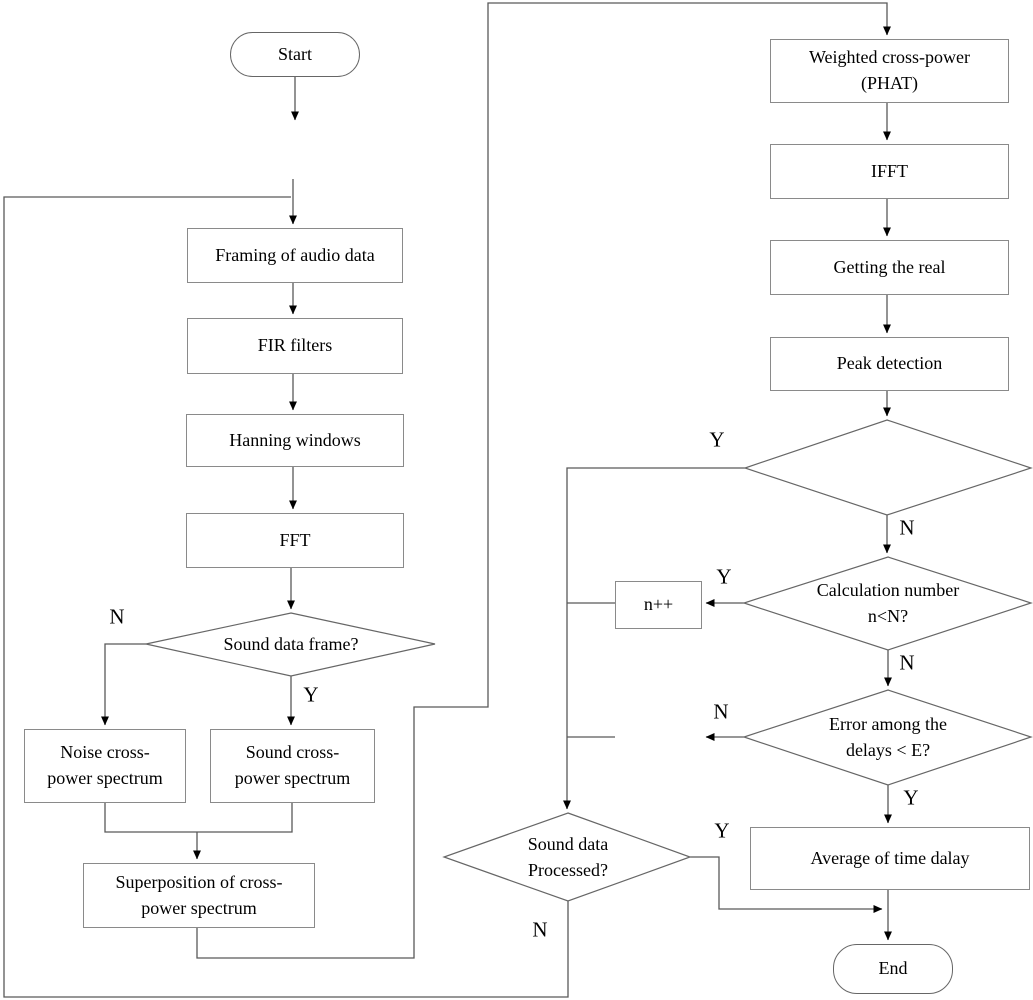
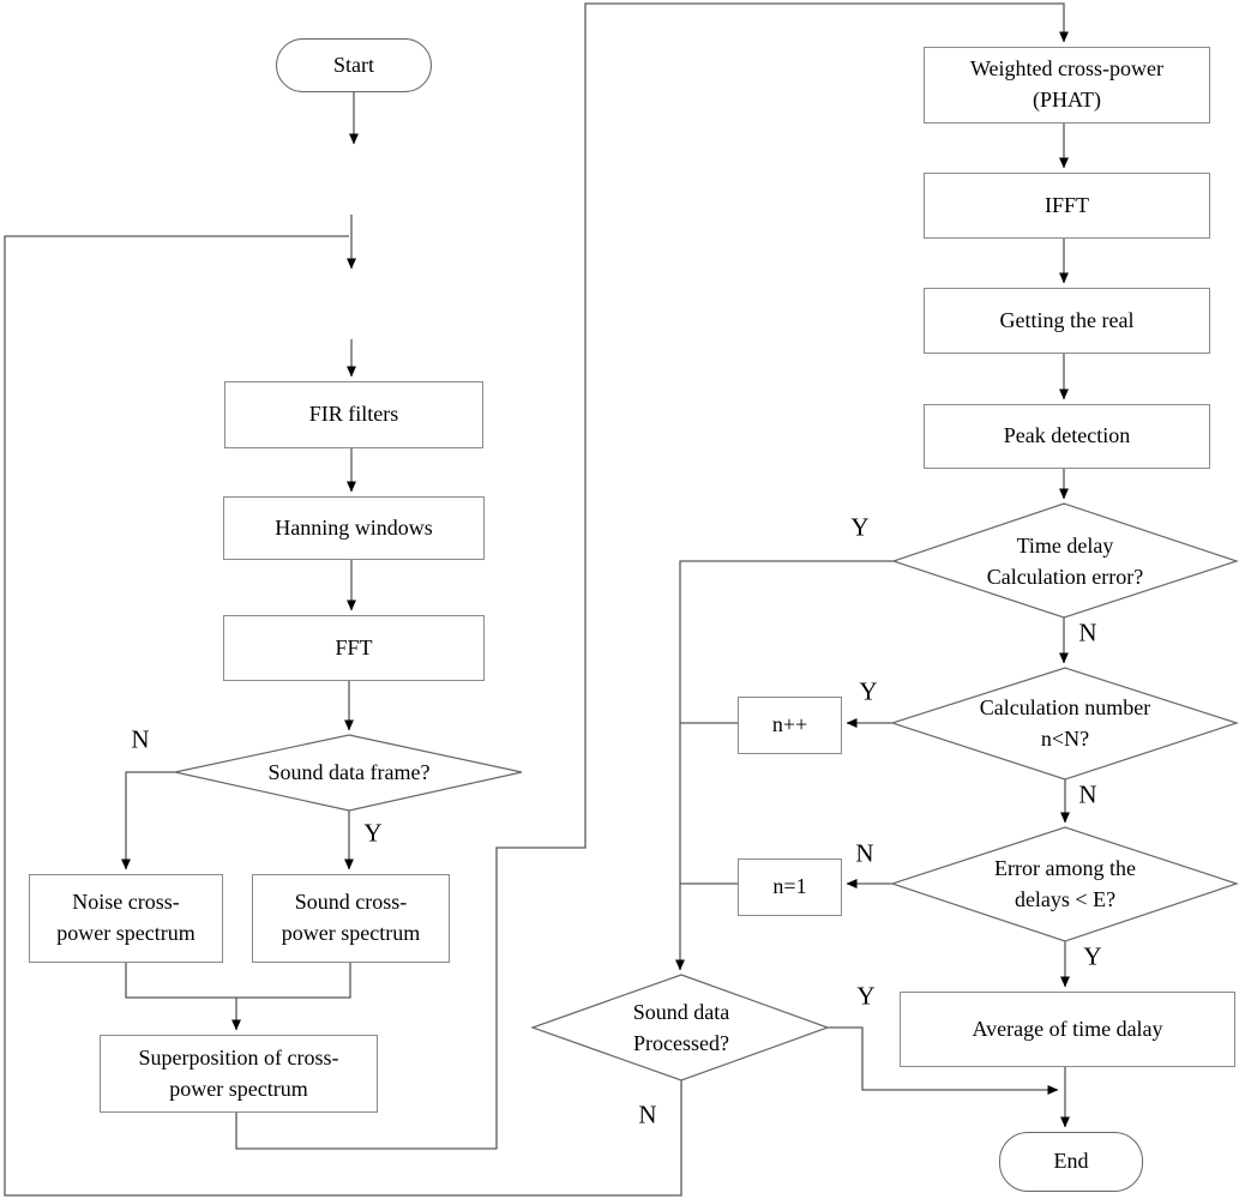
  Start
- Framing of audio data
  FIR filters
  Hanning windows
  FFT
  Noise cross-
  power spectrum
  Sound cross-
  power spectrum
  Superposition of cross-
  power spectrum
  Weighted cross-power
  (PHAT)
  IFFT
  Getting the real
  Peak detection
  n++
+ n=1
  Average of time dalay
  End
  Sound data frame?
+ Time delay
+ Calculation error?
  Calculation number
  n<N?
  Error among the
  delays < E?
  Sound data
  Processed?
  N
  Y
  Y
  N
  Y
  N
  N
  Y
  Y
  N
